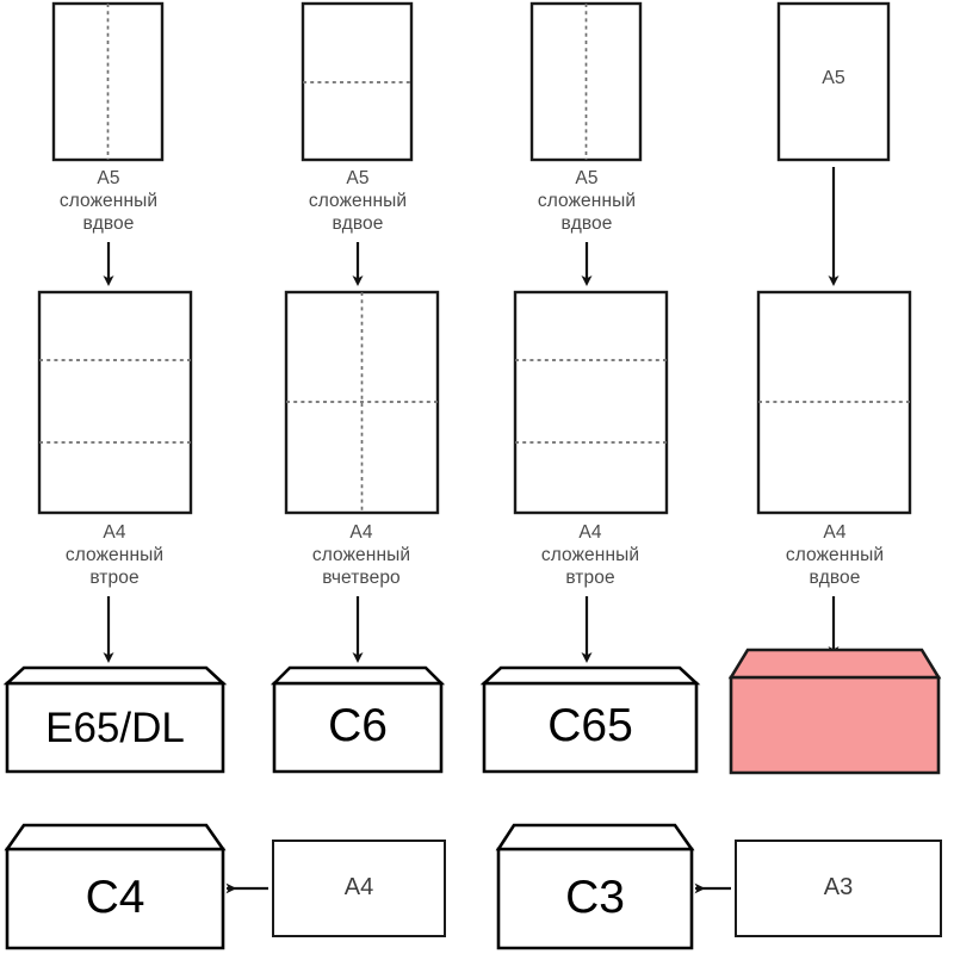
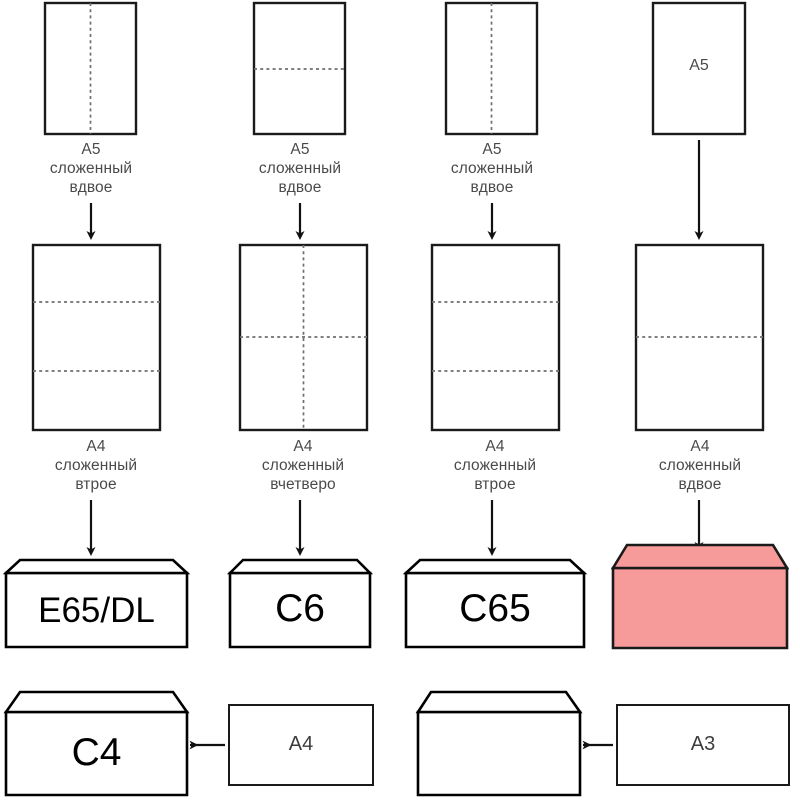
  A5
  сложенный
  вдвое
  A5
  сложенный
  вдвое
  A5
  сложенный
  вдвое
  A5
  A4
  сложенный
  втрое
  A4
  сложенный
  вчетверо
  A4
  сложенный
  втрое
  A4
  сложенный
  вдвое
  E65/DL
  C6
  C65
  C4
  A4
- C3
  A3
